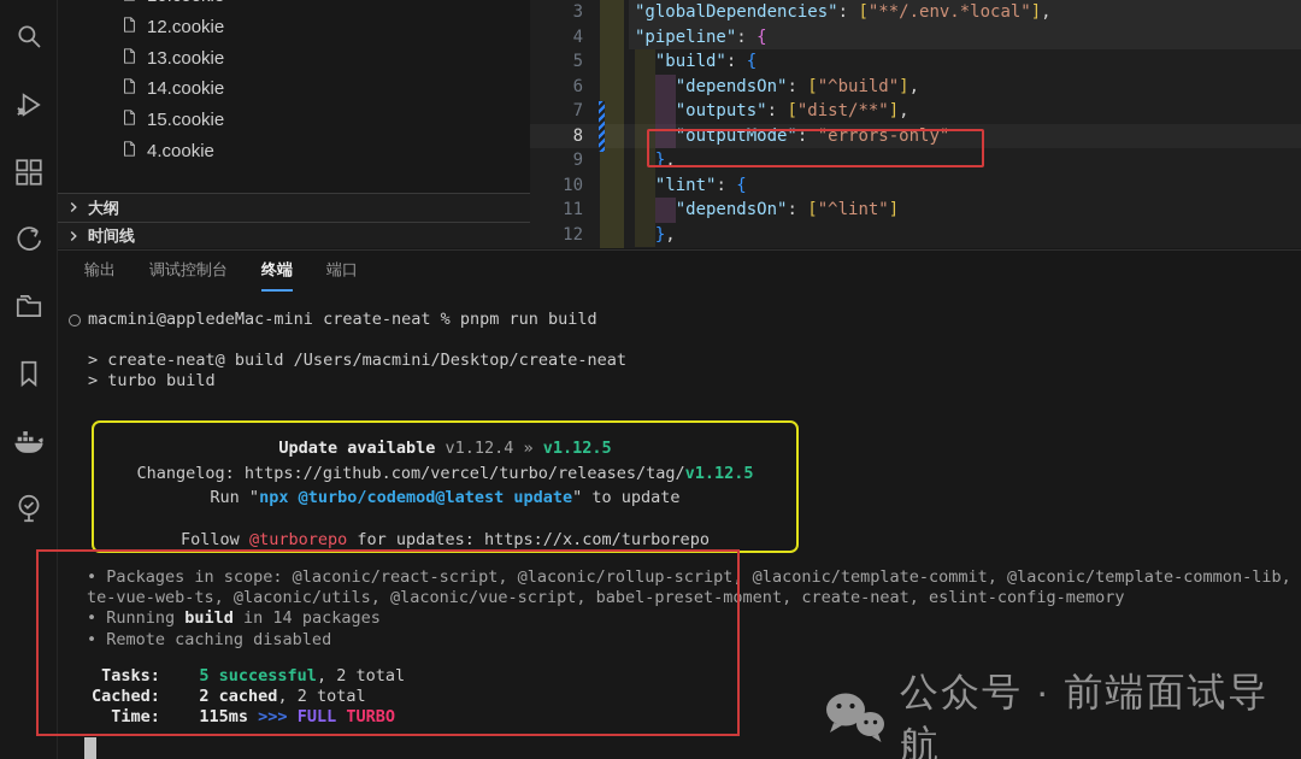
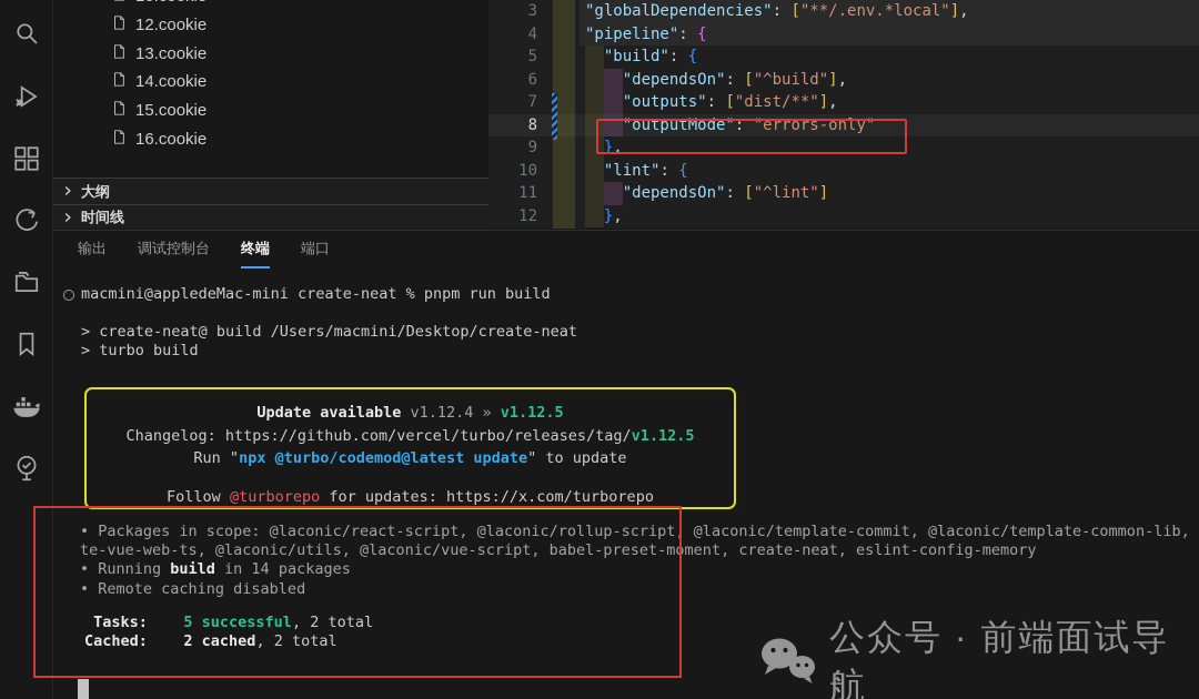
  12.cookie
  13.cookie
  14.cookie
  15.cookie
- 4.cookie
+ 16.cookie
  大纲
  时间线
  3
  "globalDependencies": ["**/.env.*local"],
  4
  "pipeline": {
  5
  "build": {
  6
  "dependsOn": ["^build"],
  7
  "outputs": ["dist/**"],
  8
  "outputMode": "errors-only"
  9
  },
  10
  "lint": {
  11
  "dependsOn": ["^lint"]
  12
  },
  输出
  调试控制台
  终端
  端口
  macmini@appledeMac-mini create-neat % pnpm run build
  > create-neat@ build /Users/macmini/Desktop/create-neat
  > turbo build
  Update available v1.12.4 » v1.12.5
  Changelog: https://github.com/vercel/turbo/releases/tag/v1.12.5
  Run "npx @turbo/codemod@latest update" to update
  Follow @turborepo for updates: https://x.com/turborepo
  • Packages in scope: @laconic/react-script, @laconic/rollup-script, @laconic/template-commit, @laconic/template-common-lib,
  te-vue-web-ts, @laconic/utils, @laconic/vue-script, babel-preset-moment, create-neat, eslint-config-memory
  • Running build in 14 packages
  • Remote caching disabled
  Tasks: 5 successful, 2 total
  Cached: 2 cached, 2 total
- Time: 115ms >>> FULL TURBO
  公众号 · 前端面试导航
